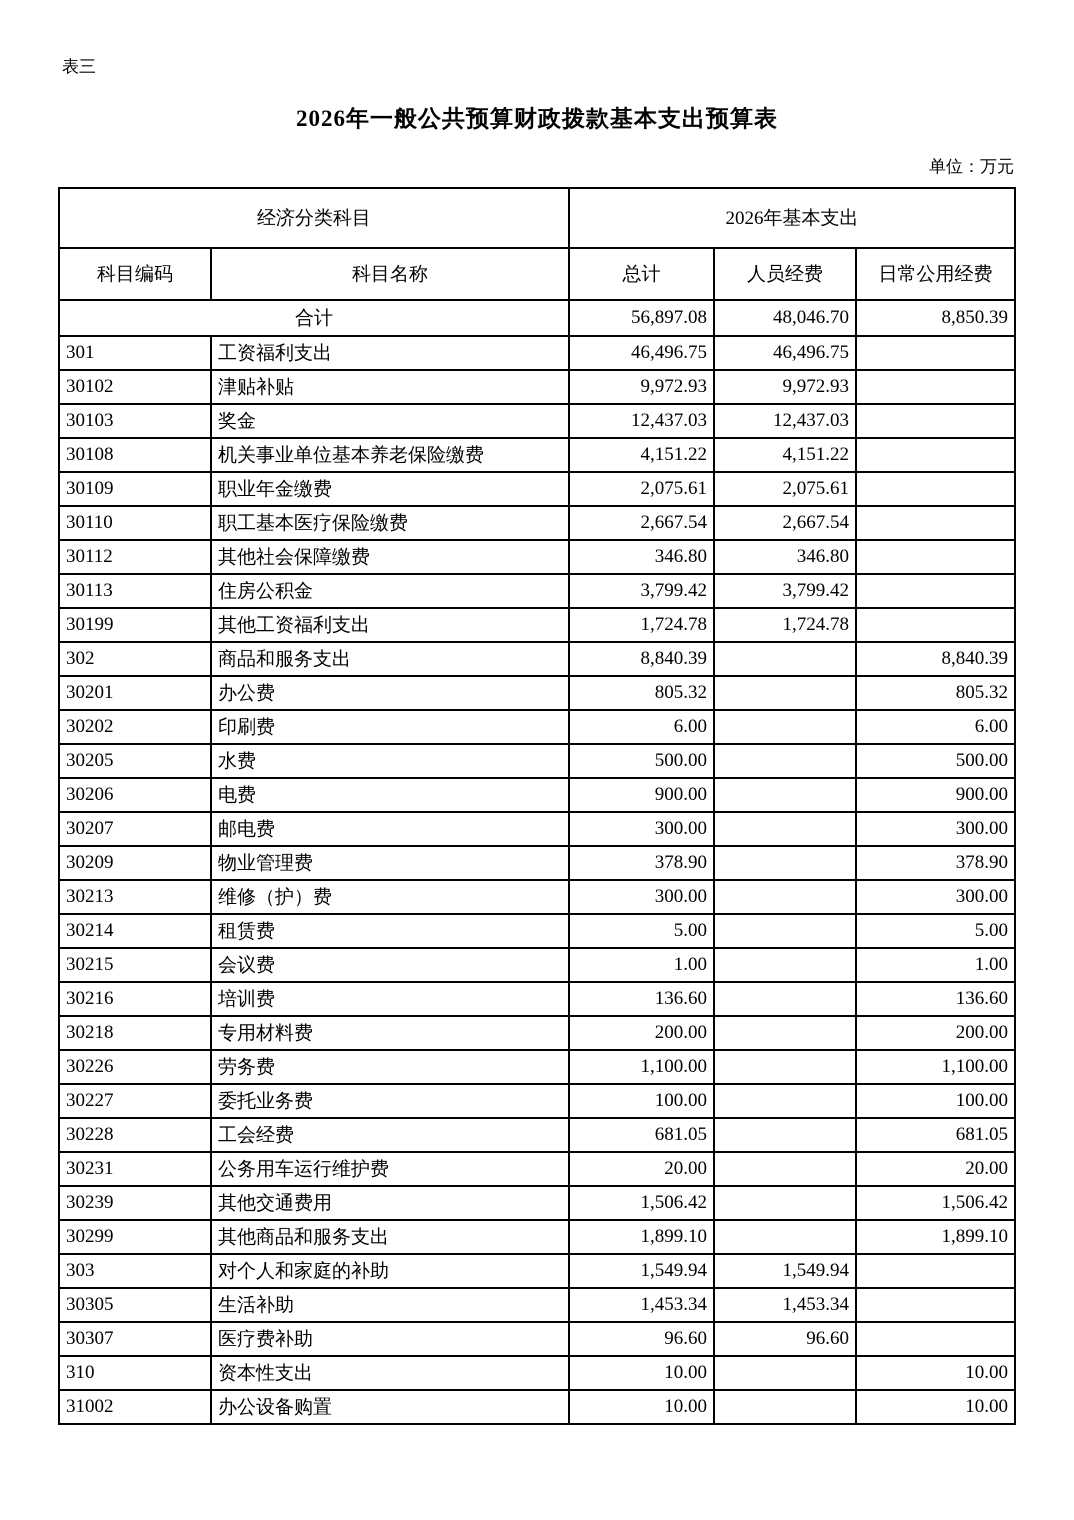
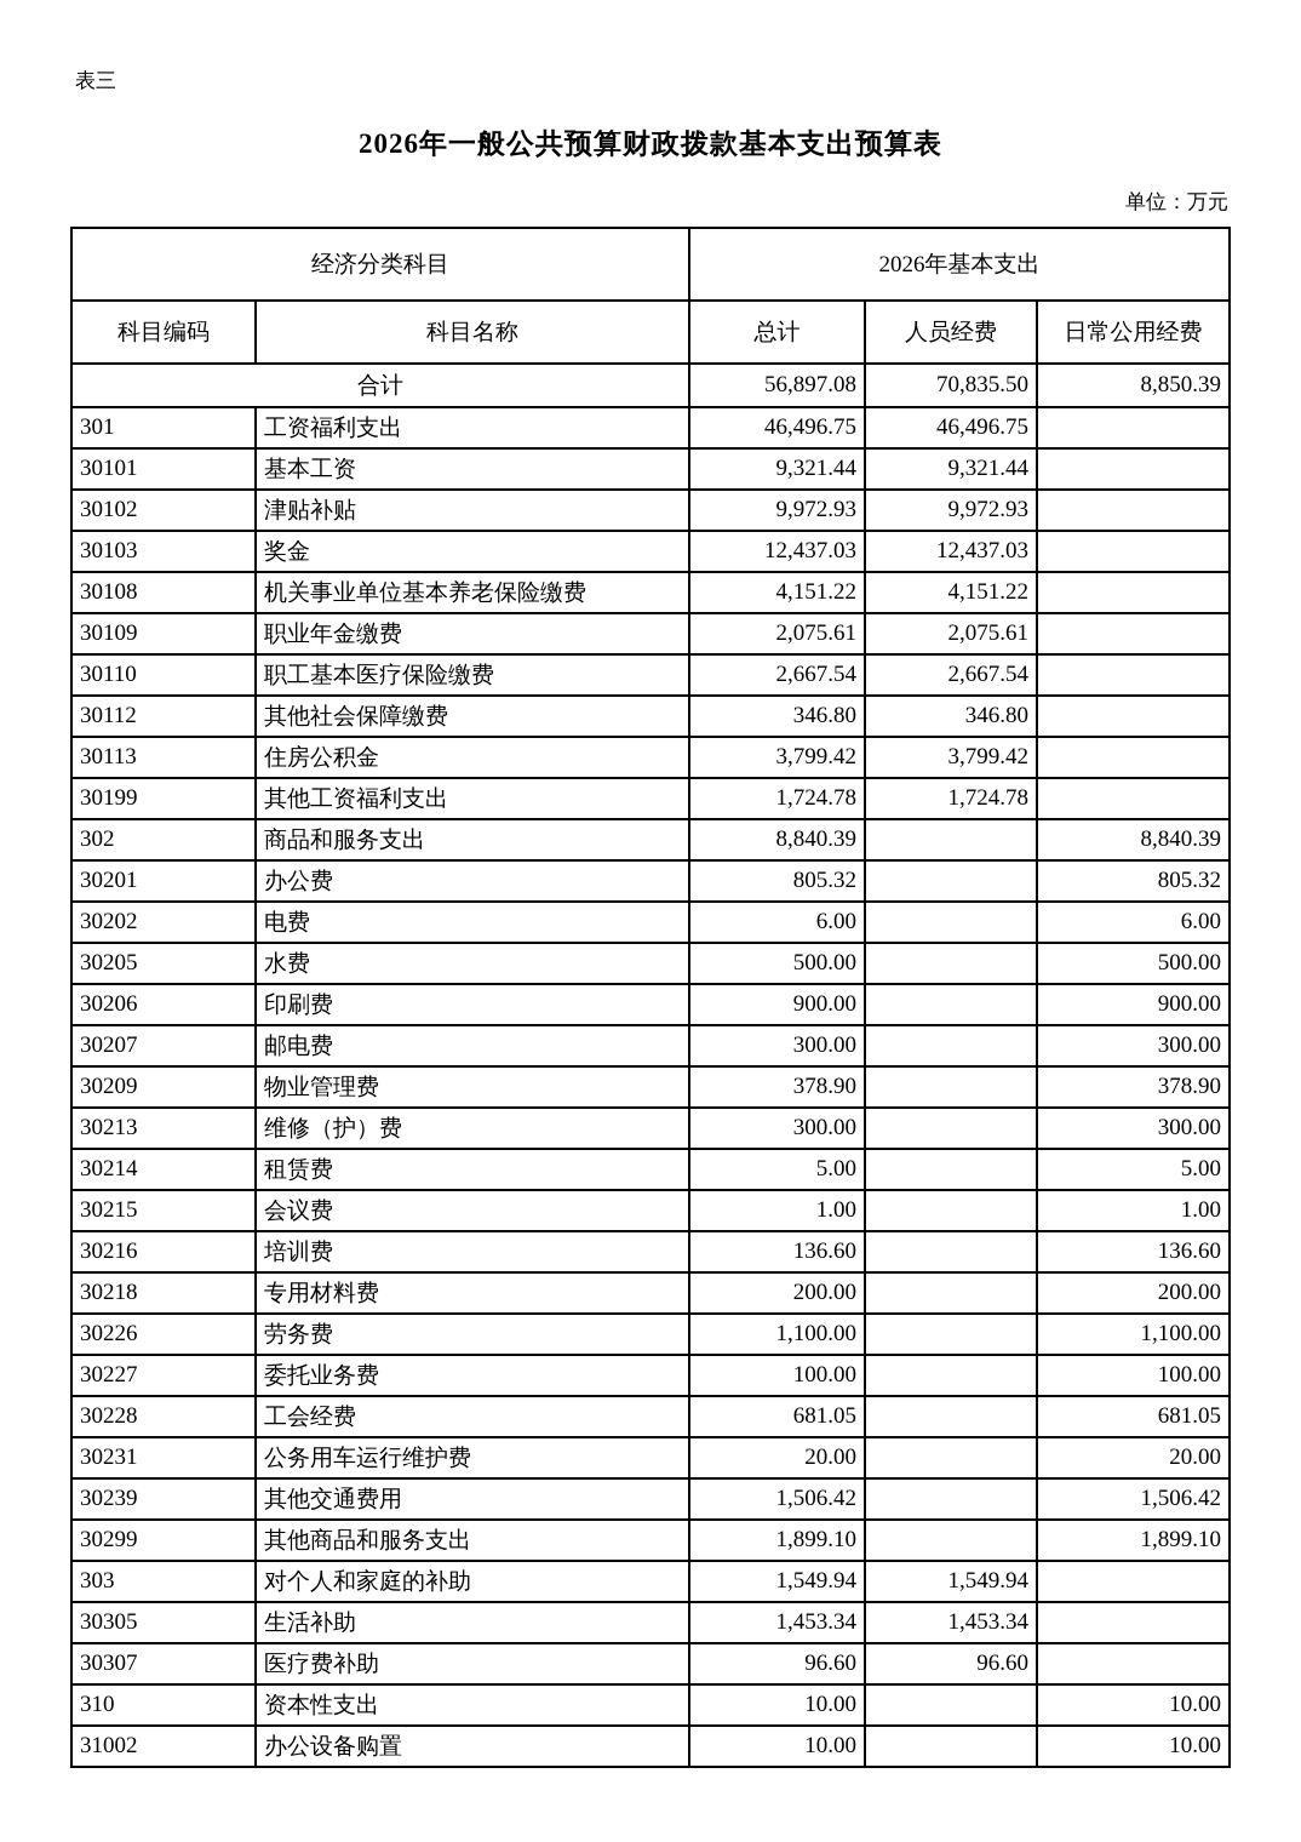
  表三
  2026年一般公共预算财政拨款基本支出预算表
  单位：万元
  经济分类科目	2026年基本支出
  科目编码	科目名称	总计	人员经费	日常公用经费
- 合计	56,897.08	48,046.70	8,850.39
+ 合计	56,897.08	70,835.50	8,850.39
  301	工资福利支出	46,496.75	46,496.75
+ 30101	基本工资	9,321.44	9,321.44
  30102	津贴补贴	9,972.93	9,972.93
  30103	奖金	12,437.03	12,437.03
  30108	机关事业单位基本养老保险缴费	4,151.22	4,151.22
  30109	职业年金缴费	2,075.61	2,075.61
  30110	职工基本医疗保险缴费	2,667.54	2,667.54
  30112	其他社会保障缴费	346.80	346.80
  30113	住房公积金	3,799.42	3,799.42
  30199	其他工资福利支出	1,724.78	1,724.78
  302	商品和服务支出	8,840.39		8,840.39
  30201	办公费	805.32		805.32
- 30202	印刷费	6.00		6.00
+ 30202	电费	6.00		6.00
  30205	水费	500.00		500.00
- 30206	电费	900.00		900.00
+ 30206	印刷费	900.00		900.00
  30207	邮电费	300.00		300.00
  30209	物业管理费	378.90		378.90
  30213	维修（护）费	300.00		300.00
  30214	租赁费	5.00		5.00
  30215	会议费	1.00		1.00
  30216	培训费	136.60		136.60
  30218	专用材料费	200.00		200.00
  30226	劳务费	1,100.00		1,100.00
  30227	委托业务费	100.00		100.00
  30228	工会经费	681.05		681.05
  30231	公务用车运行维护费	20.00		20.00
  30239	其他交通费用	1,506.42		1,506.42
  30299	其他商品和服务支出	1,899.10		1,899.10
  303	对个人和家庭的补助	1,549.94	1,549.94
  30305	生活补助	1,453.34	1,453.34
  30307	医疗费补助	96.60	96.60
  310	资本性支出	10.00		10.00
  31002	办公设备购置	10.00		10.00
